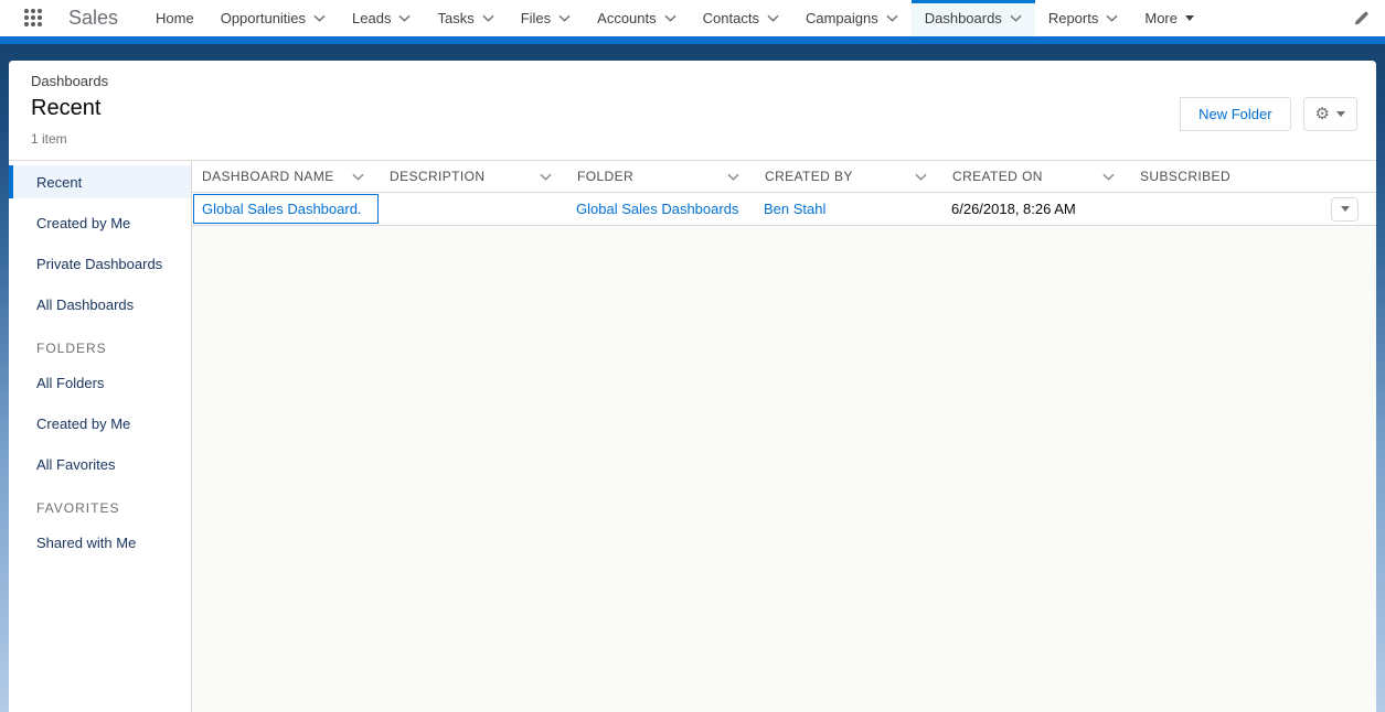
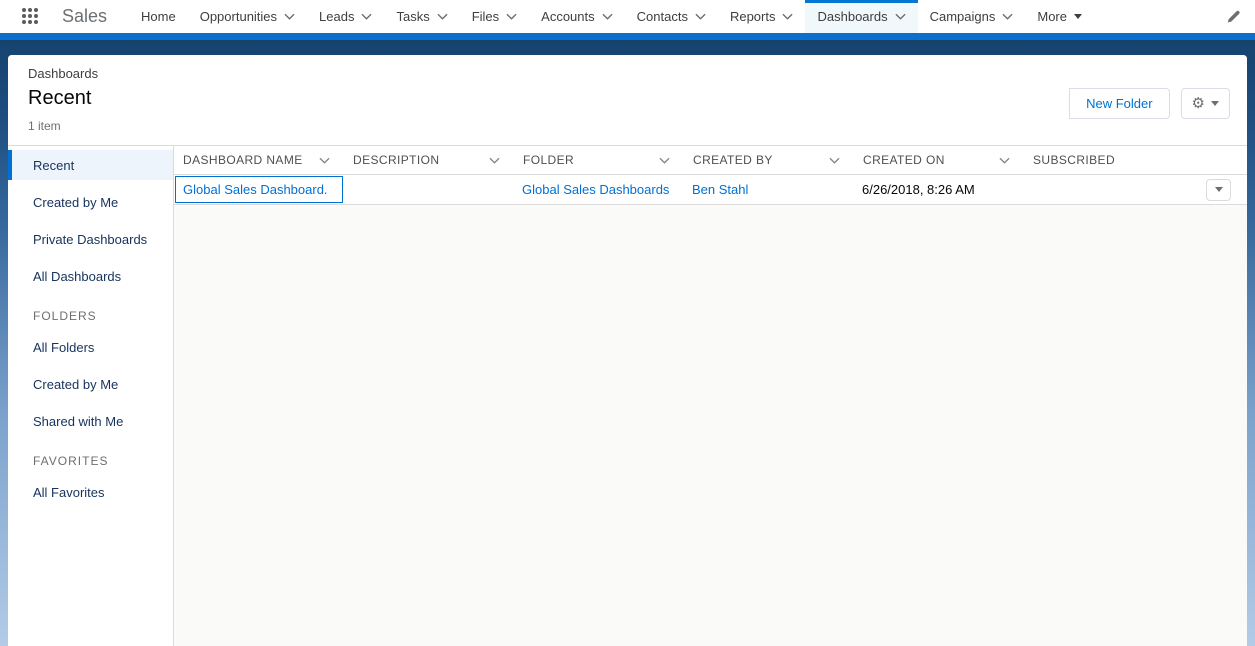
  Sales
  Home
  Opportunities
  Leads
  Tasks
  Files
  Accounts
  Contacts
- Campaigns
+ Reports
  Dashboards
- Reports
+ Campaigns
  More
  Dashboards
  Recent
  1 item
  New Folder
  ⚙
  Recent
  Created by Me
  Private Dashboards
  All Dashboards
  FOLDERS
  All Folders
  Created by Me
- All Favorites
+ Shared with Me
  FAVORITES
- Shared with Me
+ All Favorites
  DASHBOARD NAME
  DESCRIPTION
  FOLDER
  CREATED BY
  CREATED ON
  SUBSCRIBED
  Global Sales Dashboard.
  Global Sales Dashboards
  Ben Stahl
  6/26/2018, 8:26 AM
